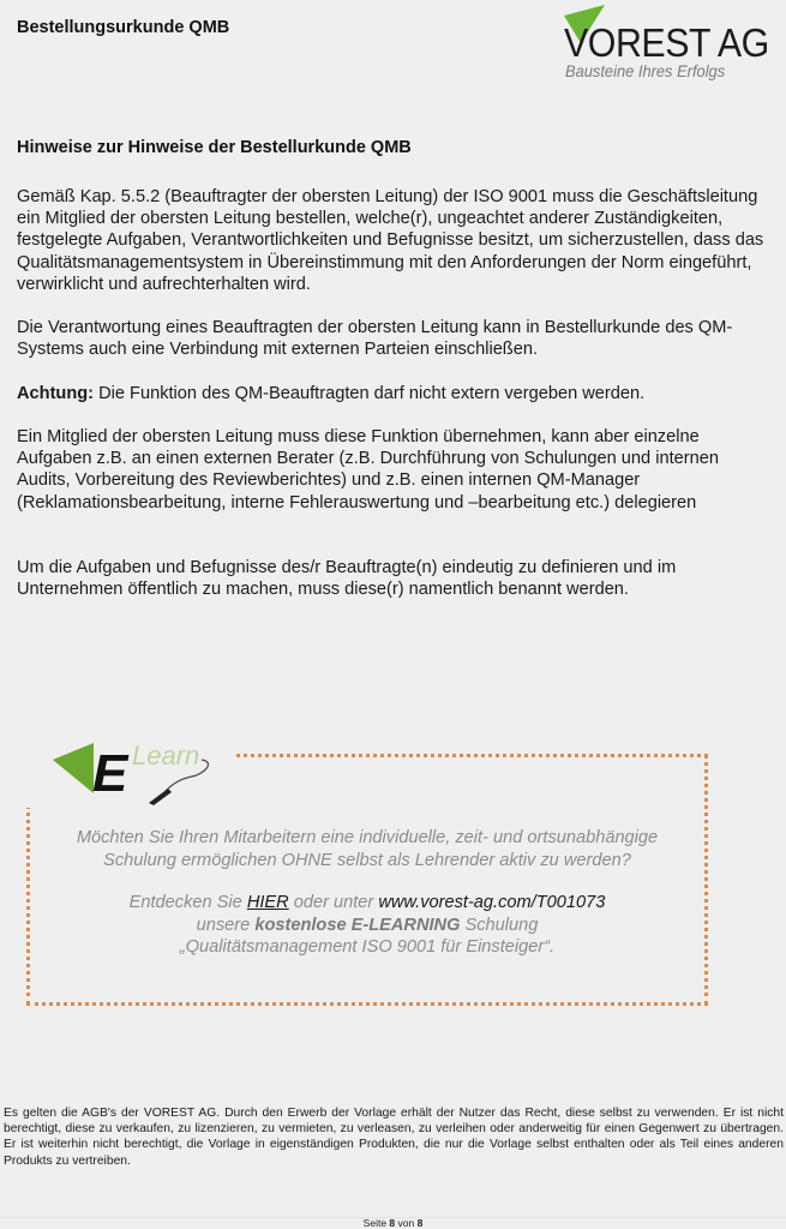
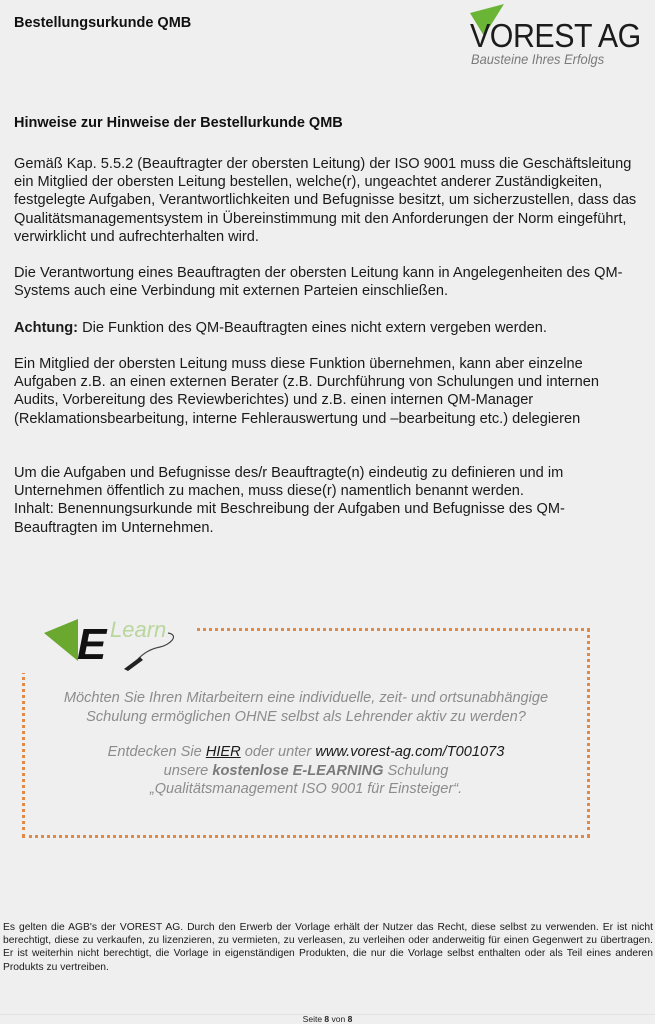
  Bestellungsurkunde QMB
  VOREST AG
  Bausteine Ihres Erfolgs
  Hinweise zur Hinweise der Bestellurkunde QMB
  Gemäß Kap. 5.5.2 (Beauftragter der obersten Leitung) der ISO 9001 muss die Geschäftsleitung ein Mitglied der obersten Leitung bestellen, welche(r), ungeachtet anderer Zuständigkeiten, festgelegte Aufgaben, Verantwortlichkeiten und Befugnisse besitzt, um sicherzustellen, dass das Qualitätsmanagementsystem in Übereinstimmung mit den Anforderungen der Norm eingeführt, verwirklicht und aufrechterhalten wird.
- Die Verantwortung eines Beauftragten der obersten Leitung kann in Bestellurkunde des QM-Systems auch eine Verbindung mit externen Parteien einschließen.
+ Die Verantwortung eines Beauftragten der obersten Leitung kann in Angelegenheiten des QM-Systems auch eine Verbindung mit externen Parteien einschließen.
- Achtung: Die Funktion des QM-Beauftragten darf nicht extern vergeben werden.
+ Achtung: Die Funktion des QM-Beauftragten eines nicht extern vergeben werden.
  Ein Mitglied der obersten Leitung muss diese Funktion übernehmen, kann aber einzelne Aufgaben z.B. an einen externen Berater (z.B. Durchführung von Schulungen und internen Audits, Vorbereitung des Reviewberichtes) und z.B. einen internen QM-Manager (Reklamationsbearbeitung, interne Fehlerauswertung und –bearbeitung etc.) delegieren
  Um die Aufgaben und Befugnisse des/r Beauftragte(n) eindeutig zu definieren und im Unternehmen öffentlich zu machen, muss diese(r) namentlich benannt werden.
+ Inhalt: Benennungsurkunde mit Beschreibung der Aufgaben und Befugnisse des QM-Beauftragten im Unternehmen.
  E
  Learn
  Möchten Sie Ihren Mitarbeitern eine individuelle, zeit- und ortsunabhängige
  Schulung ermöglichen OHNE selbst als Lehrender aktiv zu werden?
  Entdecken Sie HIER oder unter www.vorest-ag.com/T001073
  unsere kostenlose E-LEARNING Schulung
  „Qualitätsmanagement ISO 9001 für Einsteiger“.
  Es gelten die AGB's der VOREST AG. Durch den Erwerb der Vorlage erhält der Nutzer das Recht, diese selbst zu verwenden. Er ist nicht berechtigt, diese zu verkaufen, zu lizenzieren, zu vermieten, zu verleasen, zu verleihen oder anderweitig für einen Gegenwert zu übertragen. Er ist weiterhin nicht berechtigt, die Vorlage in eigenständigen Produkten, die nur die Vorlage selbst enthalten oder als Teil eines anderen Produkts zu vertreiben.
  Seite 8 von 8
